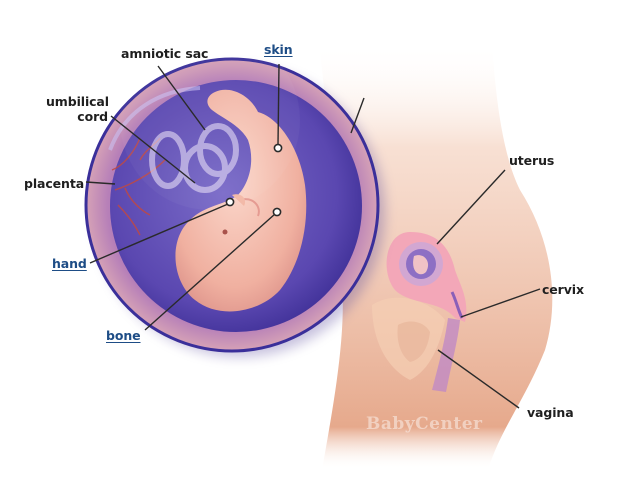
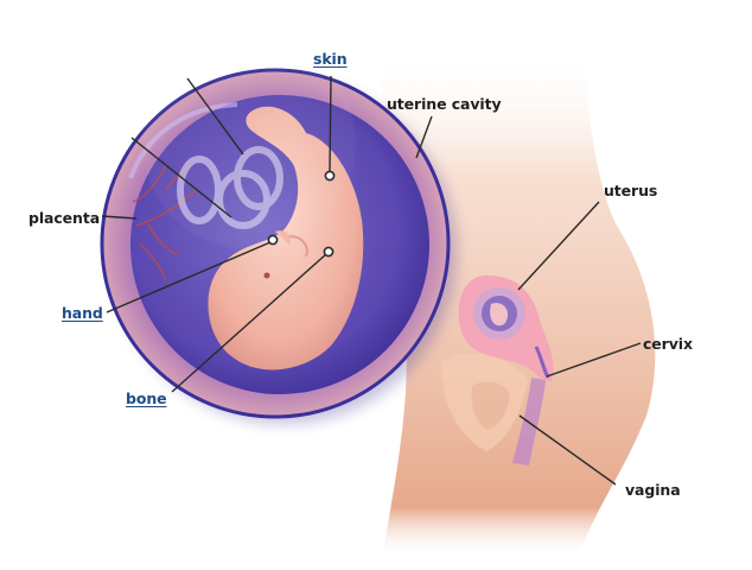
- BabyCenter
- amniotic sac
  skin
- umbilical
- cord
  placenta
  hand
  bone
+ uterine cavity
  uterus
  cervix
  vagina
